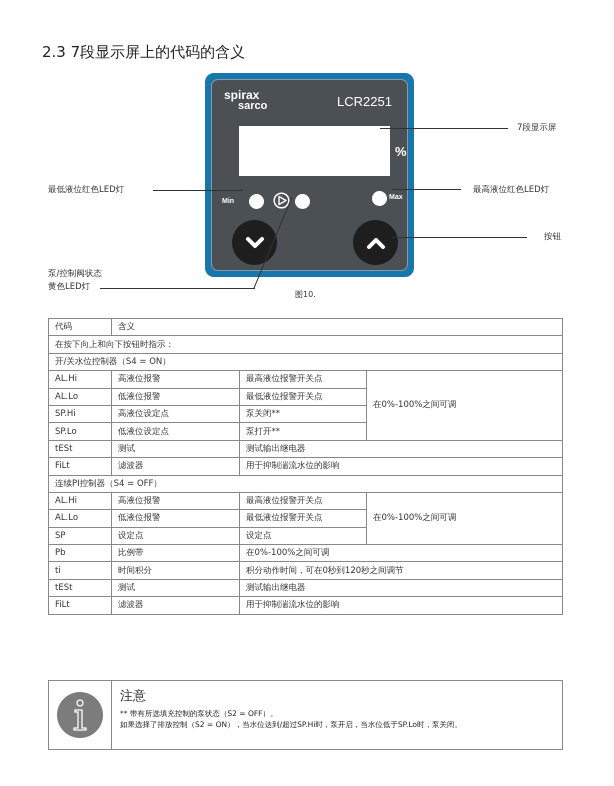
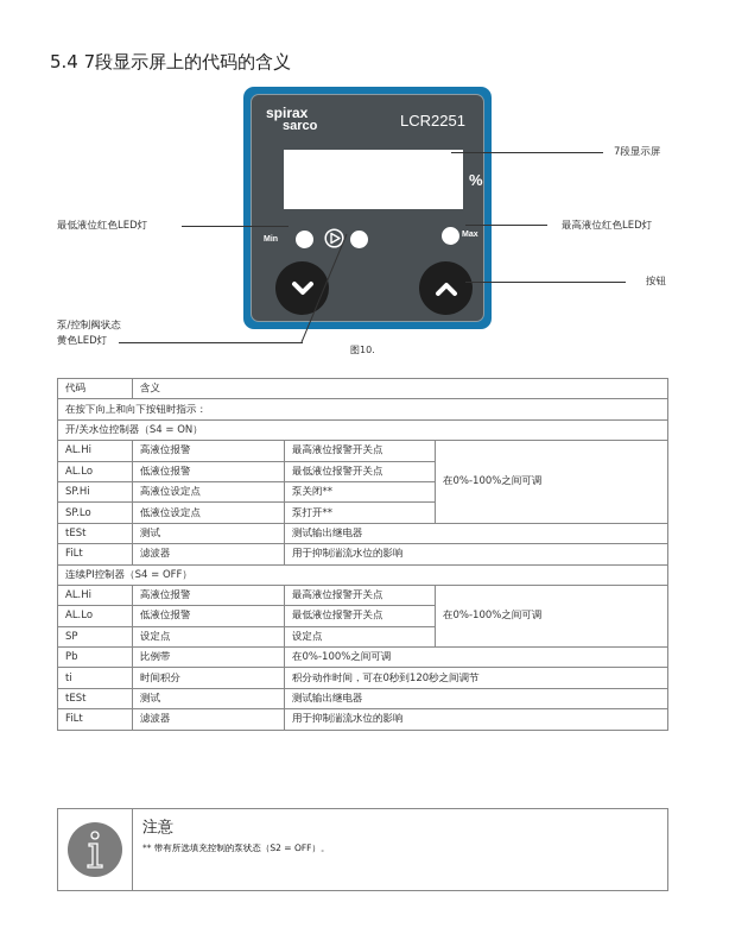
- 2.3 7段显示屏上的代码的含义
+ 5.4 7段显示屏上的代码的含义
  spirax
  sarco
  LCR2251
  %
  7段显示屏
  最低液位红色LED灯
  最高液位红色LED灯
  按钮
  泵/控制阀状态
  黄色LED灯
  图10.
  代码	含义
  在按下向上和向下按钮时指示：
  开/关水位控制器（S4 = ON）
  AL.Hi	高液位报警	最高液位报警开关点	在0%-100%之间可调
  AL.Lo	低液位报警	最低液位报警开关点
  SP.Hi	高液位设定点	泵关闭**
  SP.Lo	低液位设定点	泵打开**
  tESt	测试	测试输出继电器
  FiLt	滤波器	用于抑制湍流水位的影响
  连续PI控制器（S4 = OFF）
  AL.Hi	高液位报警	最高液位报警开关点	在0%-100%之间可调
  AL.Lo	低液位报警	最低液位报警开关点
  SP	设定点	设定点
  Pb	比例带	在0%-100%之间可调
  ti	时间积分	积分动作时间，可在0秒到120秒之间调节
  tESt	测试	测试输出继电器
  FiLt	滤波器	用于抑制湍流水位的影响
  注意
  ** 带有所选填充控制的泵状态（S2 = OFF）。
- 如果选择了排放控制（S2 = ON），当水位达到/超过SP.Hi时，泵开启，当水位低于SP.Lo时，泵关闭。
